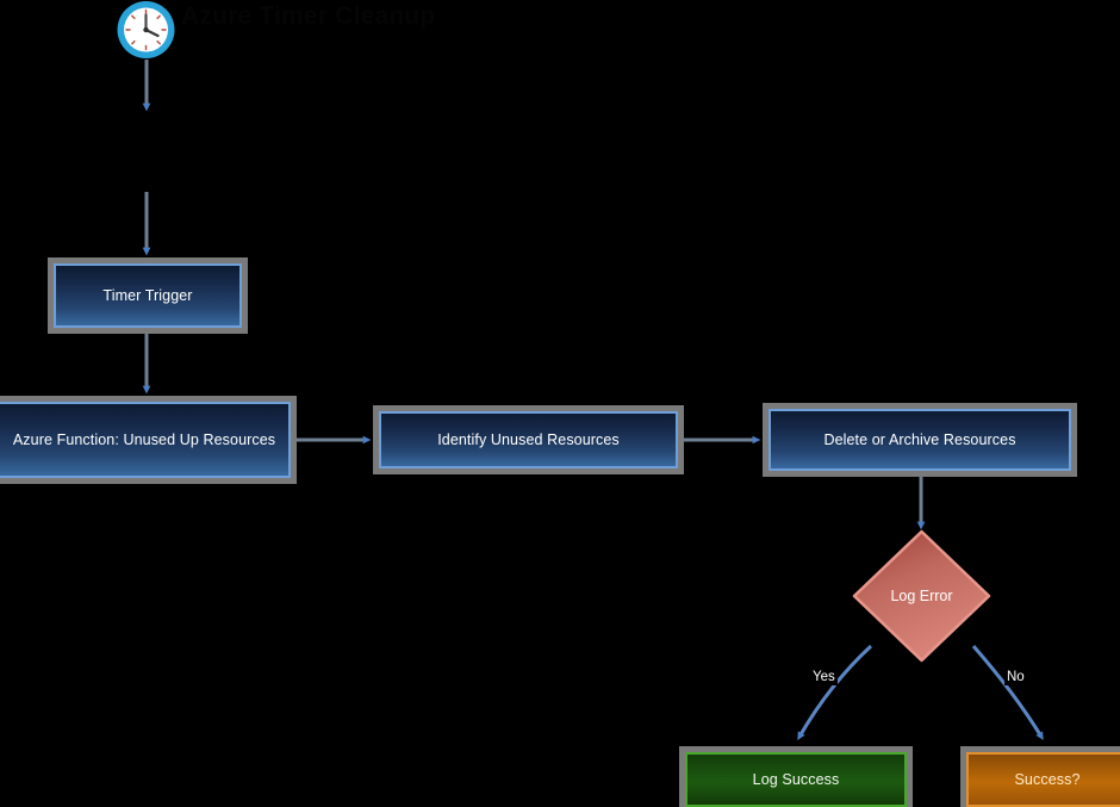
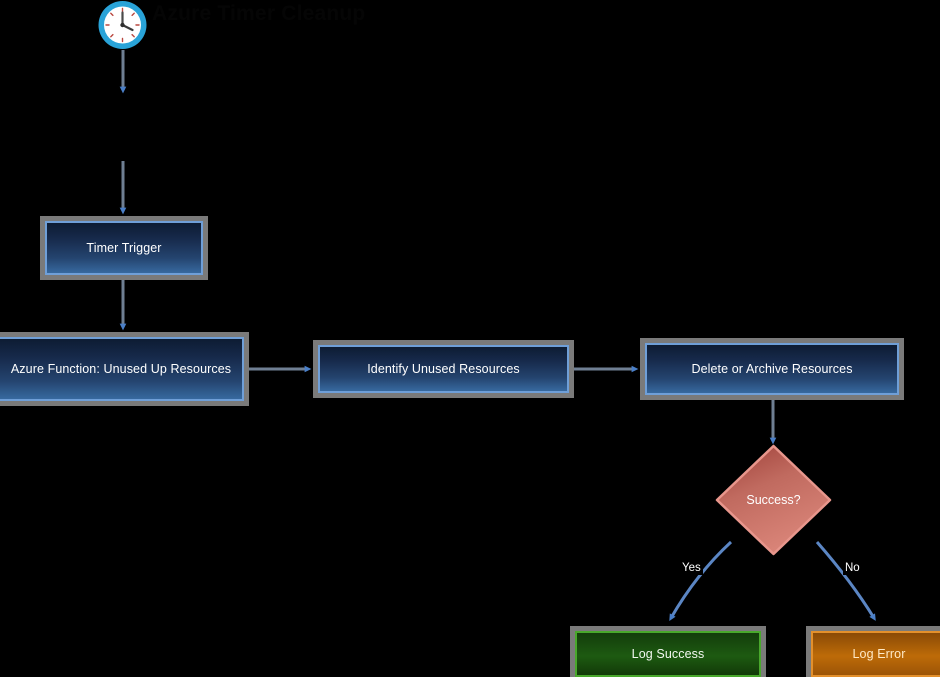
  Timer Trigger
  Azure Function: Unused Up Resources
  Identify Unused Resources
  Delete or Archive Resources
- Log Error
+ Success?
  Log Success
- Success?
+ Log Error
  Yes
  No
